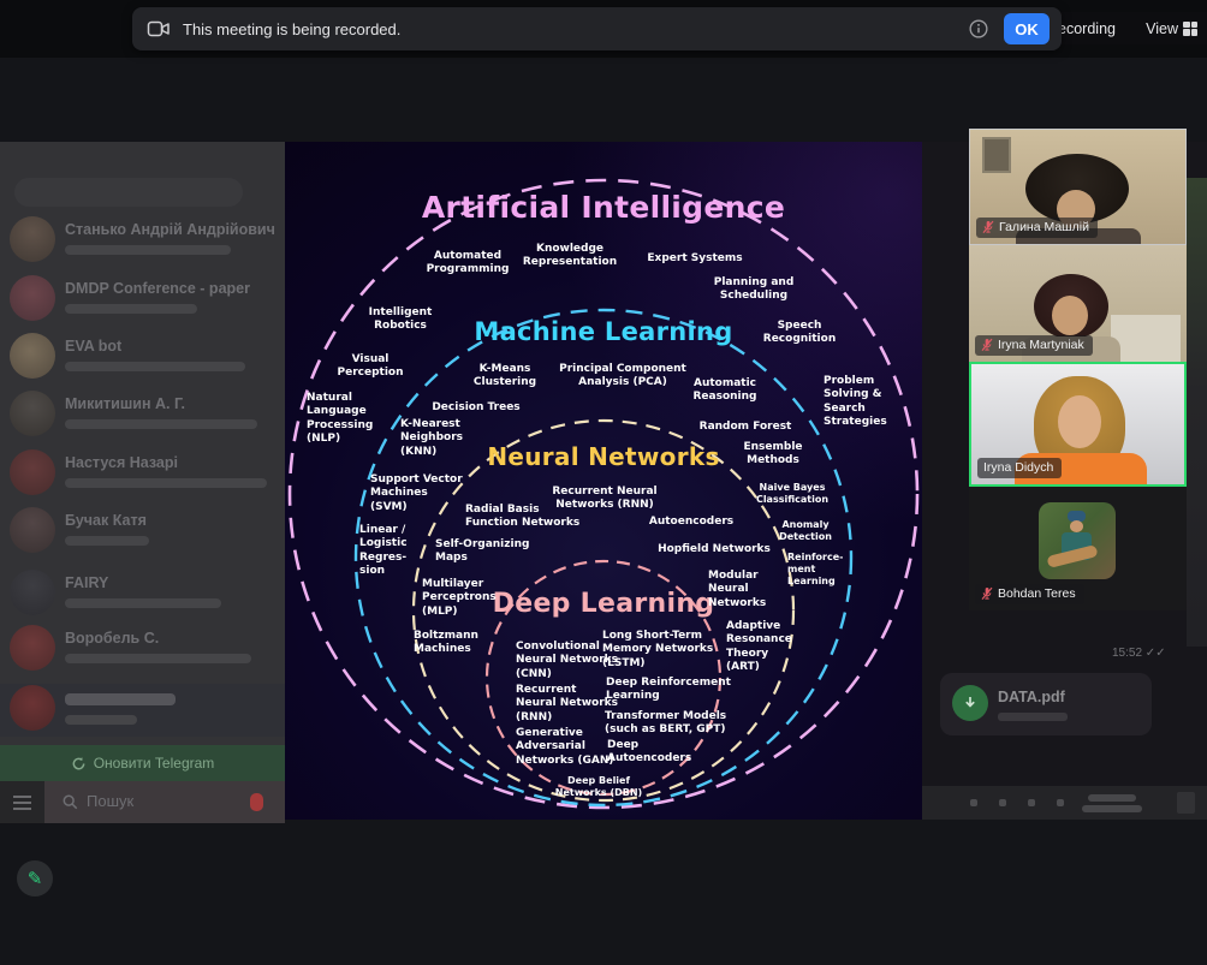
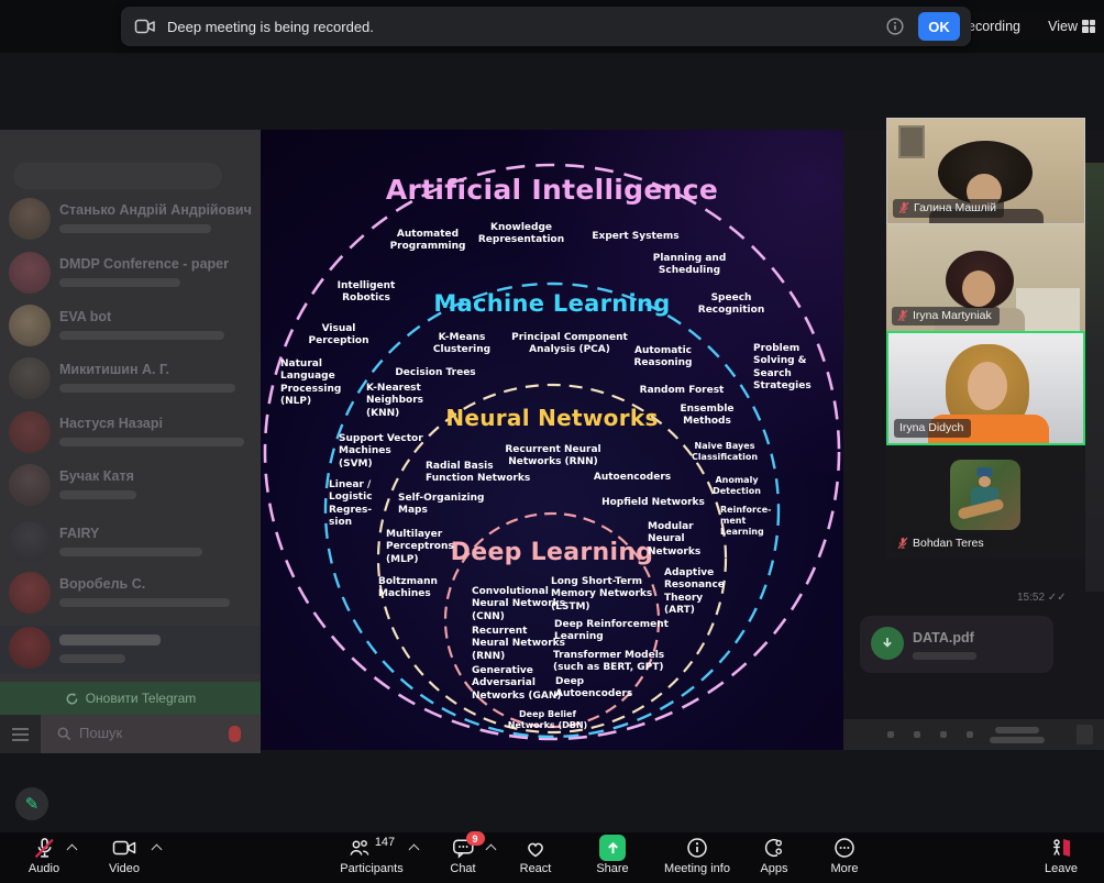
  ecording
  View
- This meeting is being recorded.
+ Deep meeting is being recorded.
  OK
  Станько Андрій Андрійович
  DMDP Conference - paper
  EVA bot
  Микитишин А. Г.
  Настуся Назарі
  Бучак Катя
  FAIRY
  Воробель С.
  Оновити Telegram
  Пошук
  Artificial Intelligence
  Machine Learning
  Neural Networks
  Deep Learning
  Automated
  Programming
  Knowledge
  Representation
  Expert Systems
  Planning and
  Scheduling
  Intelligent
  Robotics
  Visual
  Perception
  Speech
  Recognition
  Natural
  Language
  Processing
  (NLP)
  Problem
  Solving &
  Search
  Strategies
  K-Means
  Clustering
  Principal Component
  Analysis (PCA)
  Automatic
  Reasoning
  Decision Trees
  Random Forest
  K-Nearest
  Neighbors
  (KNN)
  Ensemble
  Methods
  Support Vector
  Machines
  (SVM)
  Naive Bayes
  Classification
  Linear /
  Logistic
  Regres-
  sion
  Anomaly
  Detection
  Reinforce-
  ment
  Learning
  Recurrent Neural
  Networks (RNN)
  Radial Basis
  Function Networks
  Autoencoders
  Self-Organizing
  Maps
  Hopfield Networks
  Multilayer
  Perceptrons
  (MLP)
  Modular
  Neural
  Networks
  Boltzmann
  Machines
  Adaptive
  Resonance
  Theory
  (ART)
  Convolutional
  Neural Networks
  (CNN)
  Long Short-Term
  Memory Networks
  (LSTM)
  Recurrent
  Neural Networks
  (RNN)
  Deep Reinforcement
  Learning
  Transformer Models
  (such as BERT, GPT)
  Generative
  Adversarial
  Networks (GAN)
  Deep
  Autoencoders
  Deep Belief
  Networks (DBN)
  15:52 ✓✓
  DATA.pdf
  Галина Машлій
  Iryna Martyniak
  Iryna Didych
  Bohdan Teres
  ✎
+ Audio
+ Video
+ 147
+ Participants
+ 9
+ Chat
+ React
+ Share
+ Meeting info
+ Apps
+ More
+ Leave
